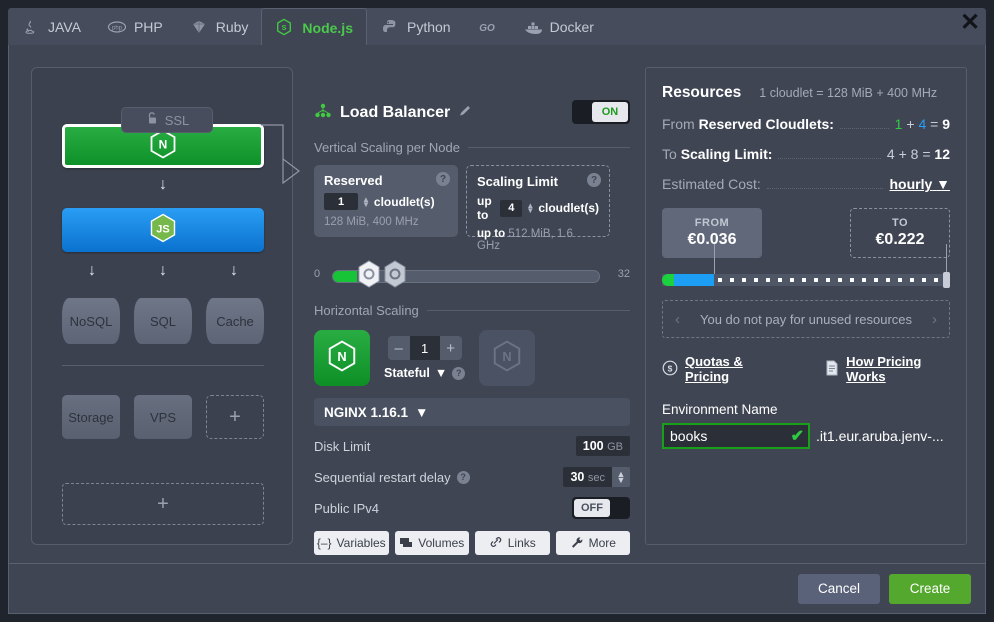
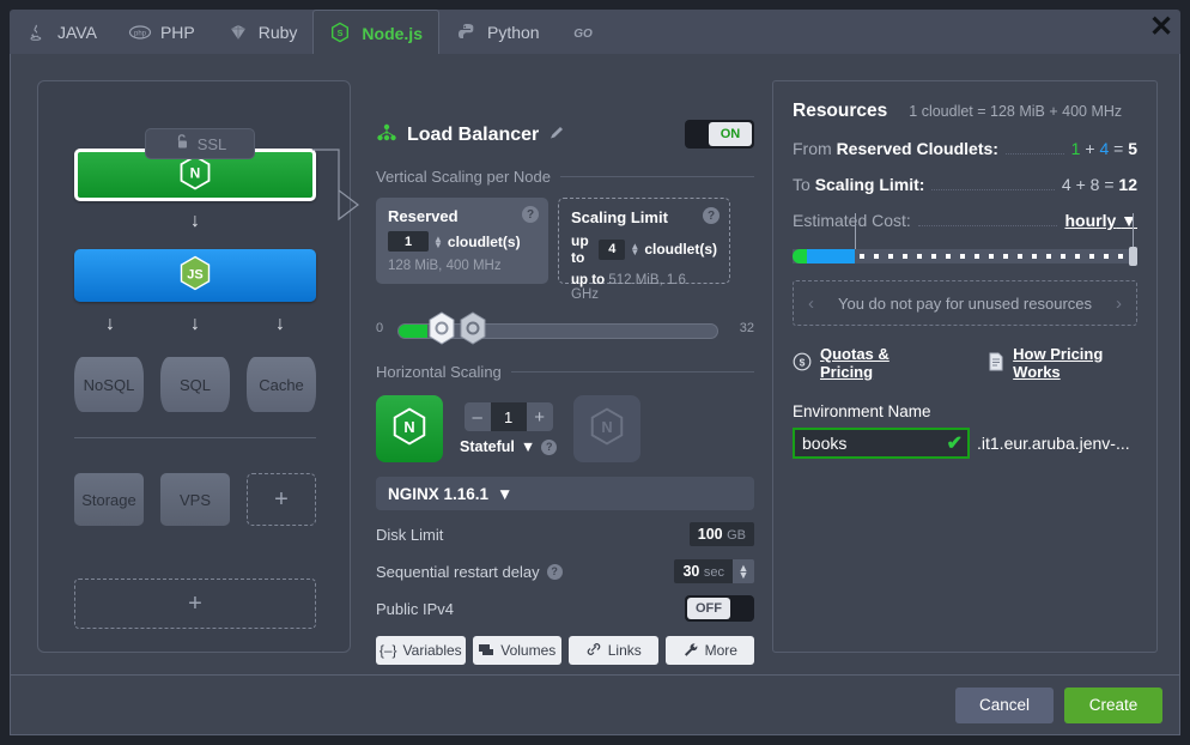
  JAVA
  PHP
  Ruby
  S
  Node.js
  Python
  GO
- Docker
  ✕
  N
  ↓
  JS
  ↓
  ↓
  ↓
  NoSQL
  SQL
  Cache
  Storage
  VPS
  +
  +
  SSL
  Load Balancer
  ON
  Vertical Scaling per Node
  ?
  Reserved
  1
  ▲
  ▼
  cloudlet(s)
  128 MiB, 400 MHz
  ?
  Scaling Limit
  up to
  4
  ▲
  ▼
  cloudlet(s)
  up to 512 MiB, 1.6 GHz
  0
  32
  Horizontal Scaling
  N
  –
  1
  +
  Stateful
  ▼
  ?
  N
  NGINX 1.16.1
  ▼
  Disk Limit
  100 GB
  Sequential restart delay
  ?
  30 sec
  ▲
  ▼
  Public IPv4
  OFF
  {–}
  Variables
  Volumes
  Links
  More
  Resources
  1 cloudlet = 128 MiB + 400 MHz
  From Reserved Cloudlets:
- 1 + 4 = 9
+ 1 + 4 = 5
  To Scaling Limit:
  4 + 8 = 12
  Estimated Cost:
  hourly ▼
- FROM
- €0.036
- TO
- €0.222
  ‹
  You do not pay for unused resources
  ›
  $
  Quotas & Pricing
  How Pricing Works
  Environment Name
  books
  ✔
  .it1.eur.aruba.jenv-...
  Cancel
  Create
